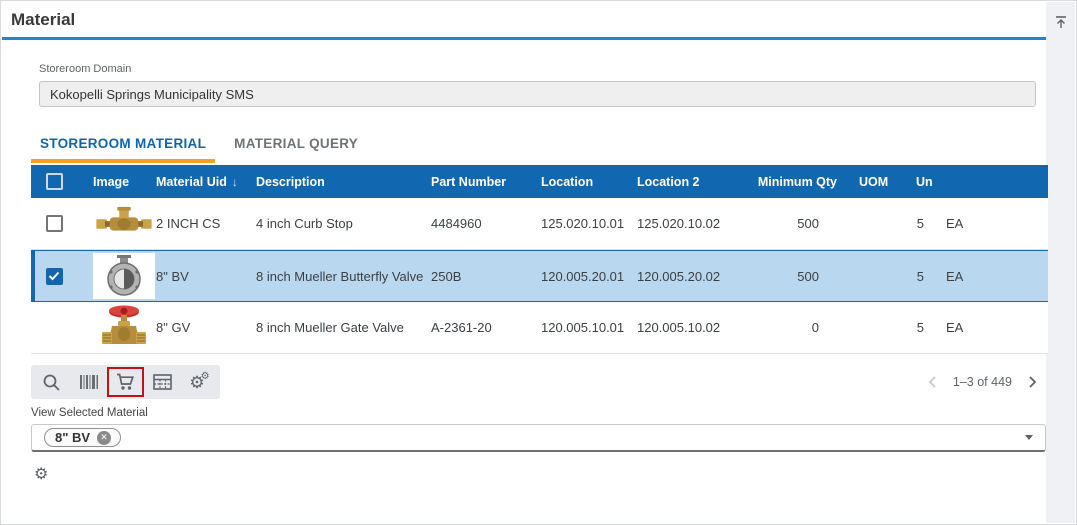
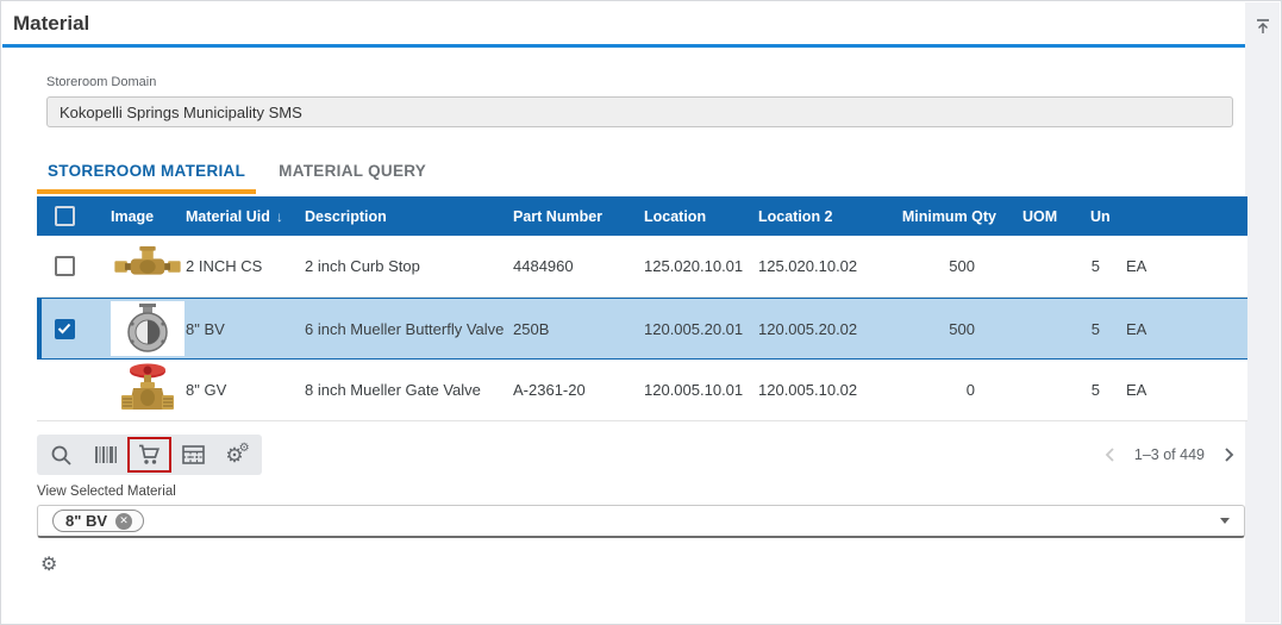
  Material
  Storeroom Domain
  Kokopelli Springs Municipality SMS
  STOREROOM MATERIAL
  MATERIAL QUERY
  Image
  Material Uid ↓
  Description
  Part Number
  Location
  Location 2
  Minimum Qty
  UOM
  Un
  2 INCH CS
- 4 inch Curb Stop
+ 2 inch Curb Stop
  4484960
  125.020.10.01
  125.020.10.02
  500
  5
  EA
  8" BV
- 8 inch Mueller Butterfly Valve
+ 6 inch Mueller Butterfly Valve
  250B
  120.005.20.01
  120.005.20.02
  500
  5
  EA
  8" GV
  8 inch Mueller Gate Valve
  A-2361-20
  120.005.10.01
  120.005.10.02
  0
  5
  EA
  ⚙
  ⚙
  1–3 of 449
  View Selected Material
  8" BV
  ✕
  ⚙
